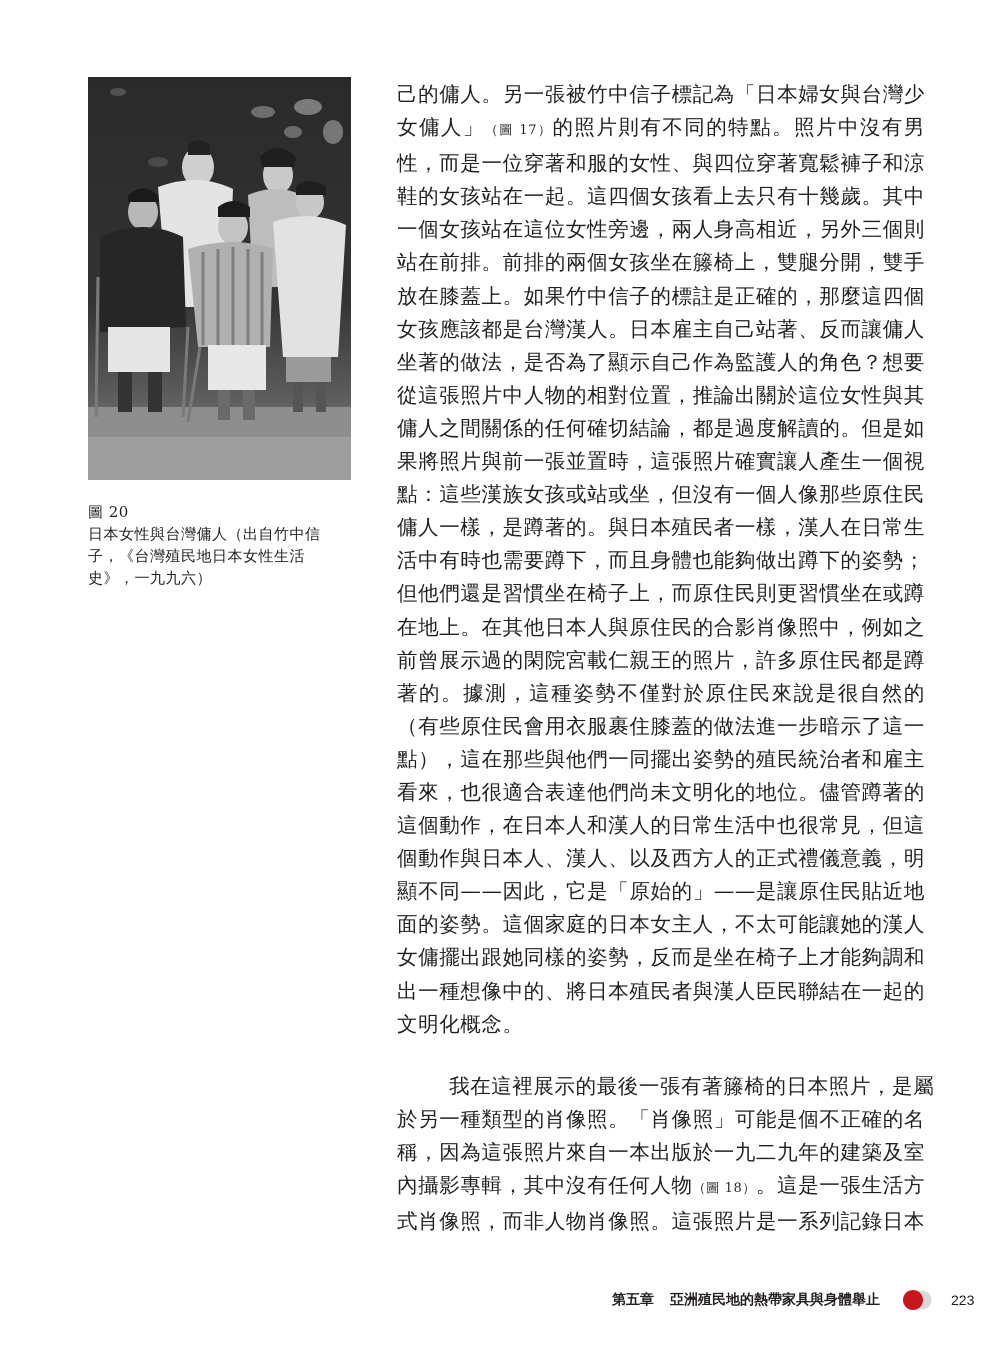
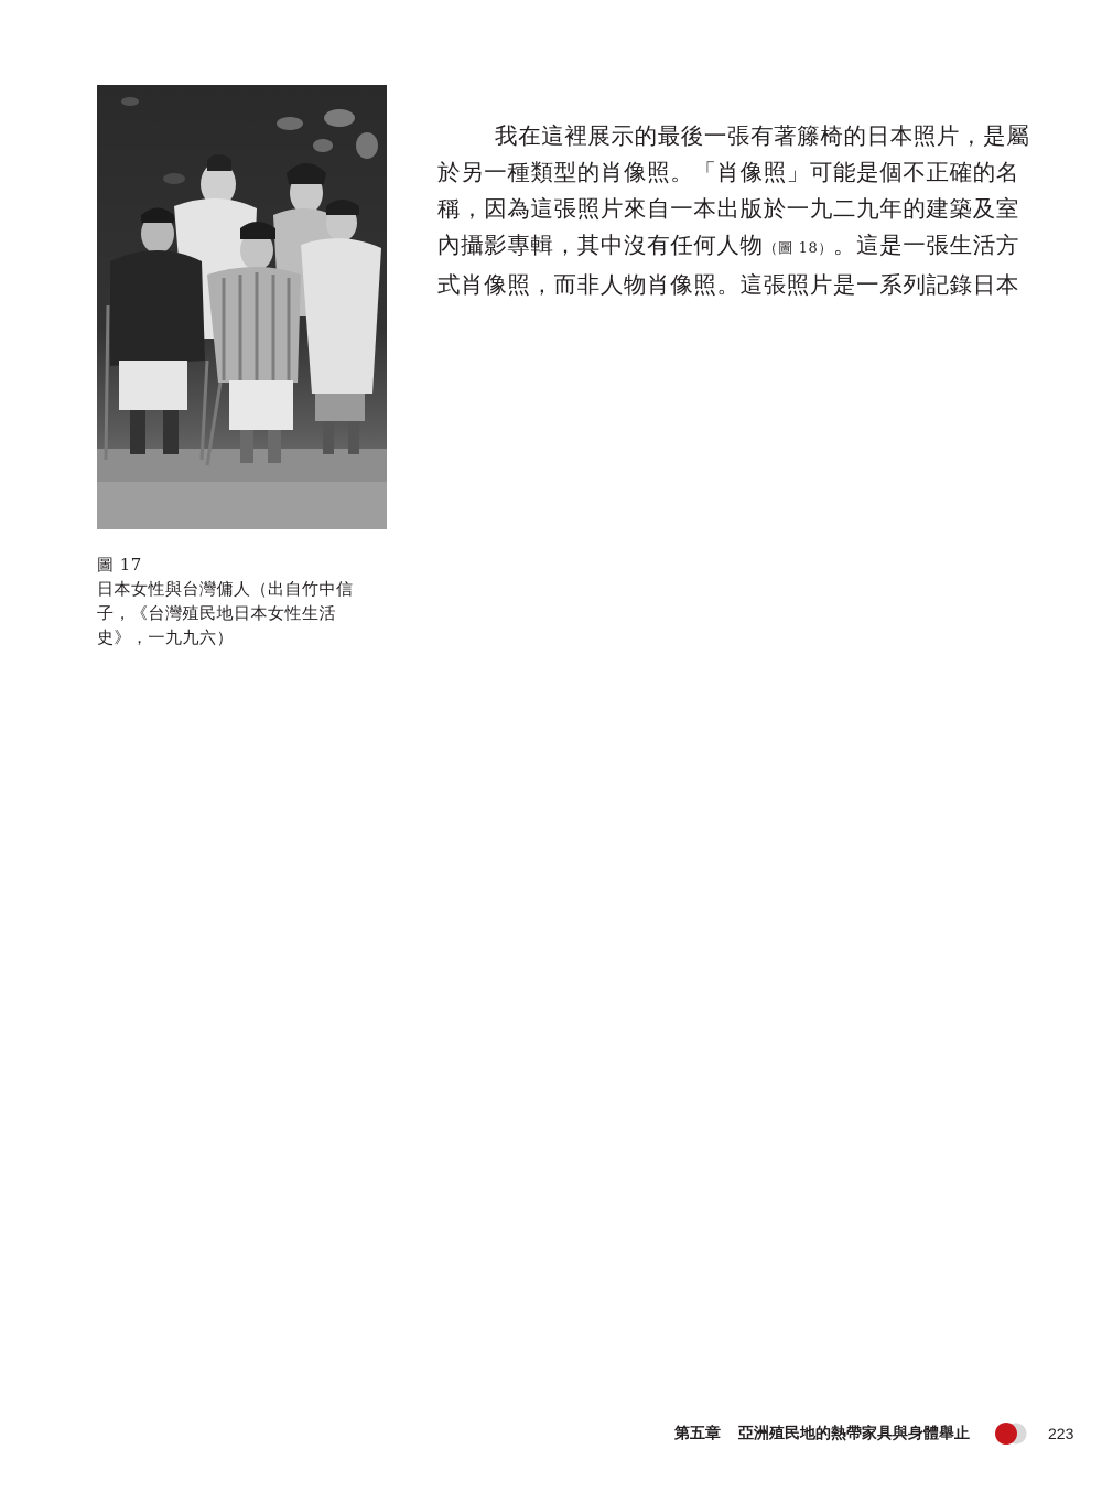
- 圖 20
+ 圖 17
  日本女性與台灣傭人（出自竹中信
  子，《台灣殖民地日本女性生活
  史》，一九九六）
- 己的傭人。另一張被竹中信子標記為「日本婦女與台灣少
- 女傭人」（圖 17）的照片則有不同的特點。照片中沒有男
- 性，而是一位穿著和服的女性、與四位穿著寬鬆褲子和涼
- 鞋的女孩站在一起。這四個女孩看上去只有十幾歲。其中
- 一個女孩站在這位女性旁邊，兩人身高相近，另外三個則
- 站在前排。前排的兩個女孩坐在籐椅上，雙腿分開，雙手
- 放在膝蓋上。如果竹中信子的標註是正確的，那麼這四個
- 女孩應該都是台灣漢人。日本雇主自己站著、反而讓傭人
- 坐著的做法，是否為了顯示自己作為監護人的角色？想要
- 從這張照片中人物的相對位置，推論出關於這位女性與其
- 傭人之間關係的任何確切結論，都是過度解讀的。但是如
- 果將照片與前一張並置時，這張照片確實讓人產生一個視
- 點：這些漢族女孩或站或坐，但沒有一個人像那些原住民
- 傭人一樣，是蹲著的。與日本殖民者一樣，漢人在日常生
- 活中有時也需要蹲下，而且身體也能夠做出蹲下的姿勢；
- 但他們還是習慣坐在椅子上，而原住民則更習慣坐在或蹲
- 在地上。在其他日本人與原住民的合影肖像照中，例如之
- 前曾展示過的閑院宮載仁親王的照片，許多原住民都是蹲
- 著的。據測，這種姿勢不僅對於原住民來說是很自然的
- （有些原住民會用衣服裹住膝蓋的做法進一步暗示了這一
- 點），這在那些與他們一同擺出姿勢的殖民統治者和雇主
- 看來，也很適合表達他們尚未文明化的地位。儘管蹲著的
- 這個動作，在日本人和漢人的日常生活中也很常見，但這
- 個動作與日本人、漢人、以及西方人的正式禮儀意義，明
- 顯不同——因此，它是「原始的」——是讓原住民貼近地
- 面的姿勢。這個家庭的日本女主人，不太可能讓她的漢人
- 女傭擺出跟她同樣的姿勢，反而是坐在椅子上才能夠調和
- 出一種想像中的、將日本殖民者與漢人臣民聯結在一起的
- 文明化概念。
  我在這裡展示的最後一張有著籐椅的日本照片，是屬
  於另一種類型的肖像照。「肖像照」可能是個不正確的名
  稱，因為這張照片來自一本出版於一九二九年的建築及室
  內攝影專輯，其中沒有任何人物（圖 18）。這是一張生活方
  式肖像照，而非人物肖像照。這張照片是一系列記錄日本
  第五章 亞洲殖民地的熱帶家具與身體舉止
  223
